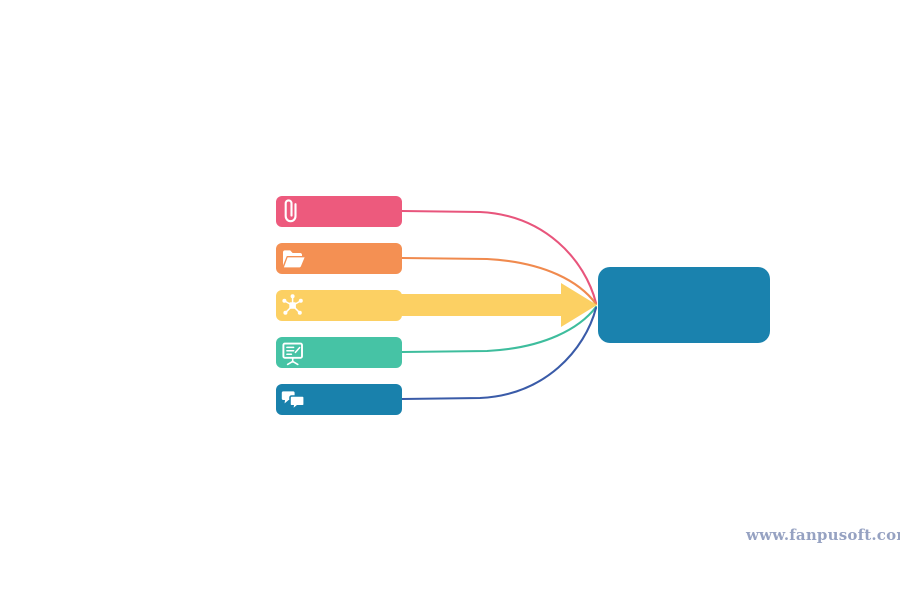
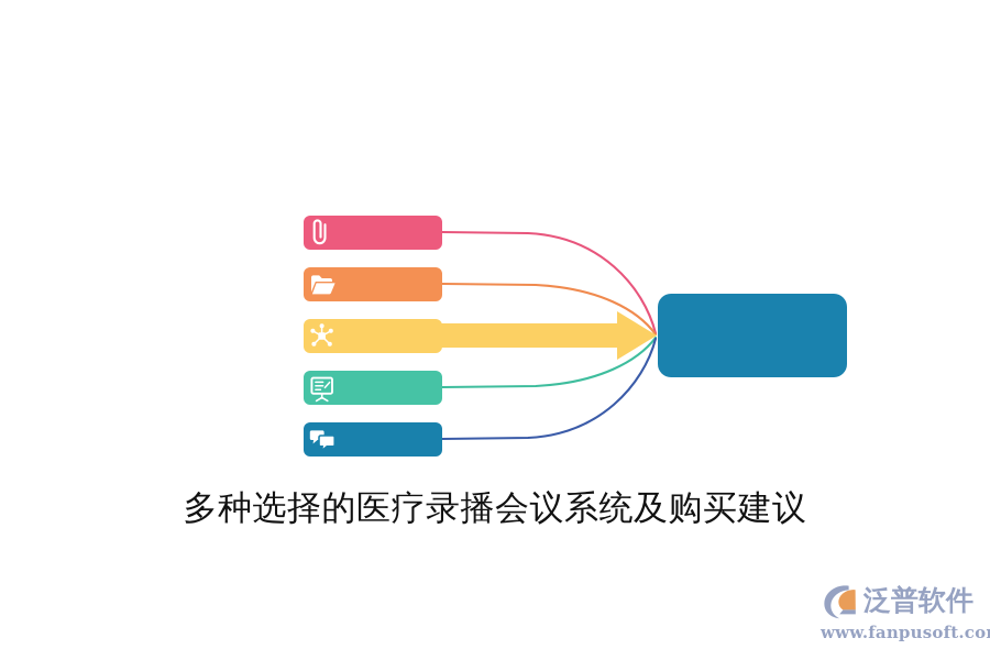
+ 多种选择的医疗录播会议系统及购买建议
+ 泛普软件
  www.fanpusoft.co
